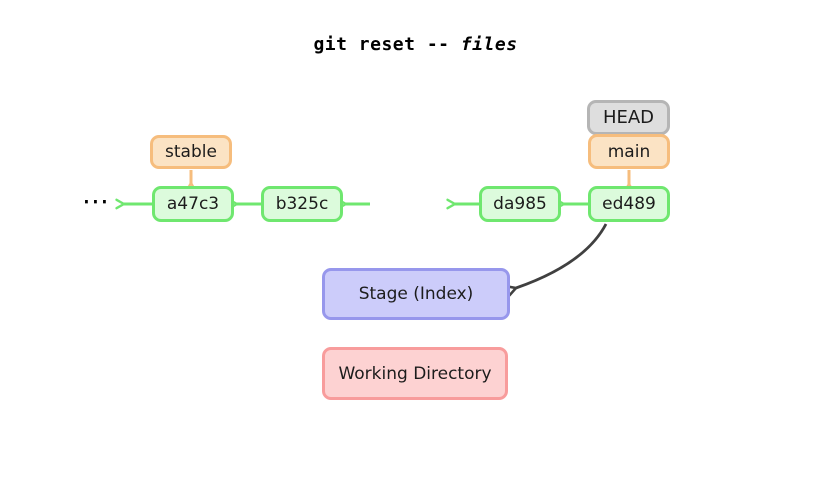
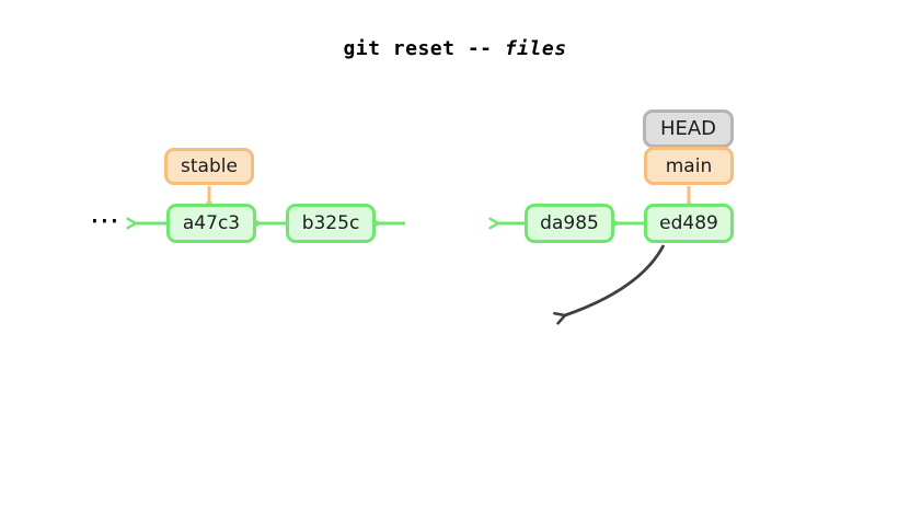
  git reset -- files
  ⋯
  HEAD
  stable
  main
  a47c3
  b325c
  da985
  ed489
- Stage (Index)
- Working Directory
